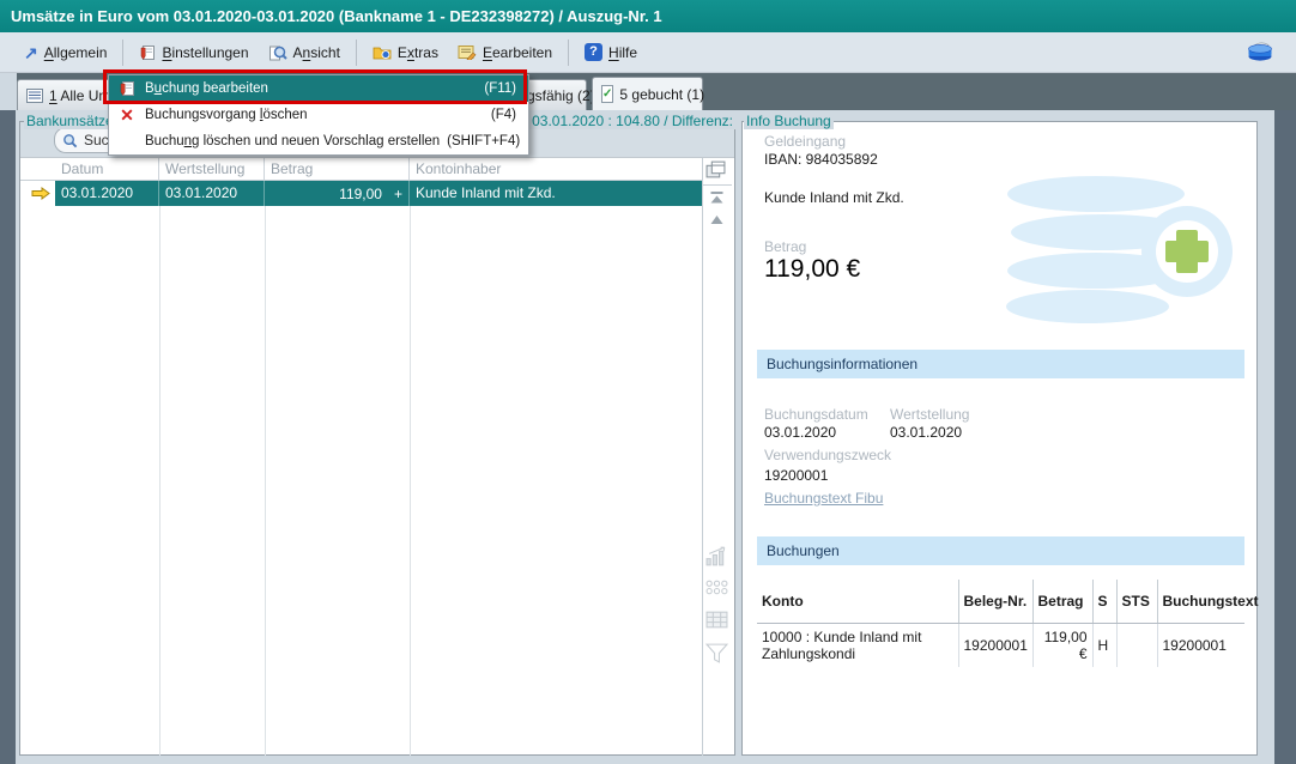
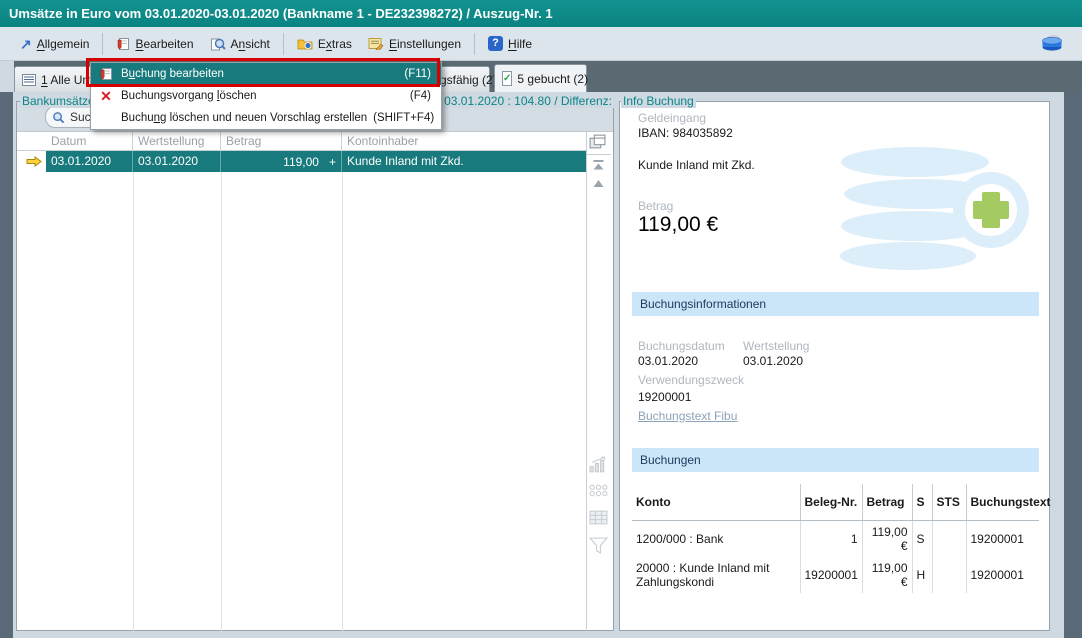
  Umsätze in Euro vom 03.01.2020-03.01.2020 (Bankname 1 - DE232398272) / Auszug-Nr. 1
  ↗
  Allgemein
- Binstellungen
+ Bearbeiten
  Ansicht
  Extras
- Eearbeiten
+ Einstellungen
  ?
  Hilfe
  1 Alle Um
  gsfähig (2
  ✓
- 5 gebucht (1)
+ 5 gebucht (2)
  Bankumsätz
  03.01.2020 : 104.80 / Differenz:
  Info Buchung
  Suc
  Datum
  Wertstellung
  Betrag
  Kontoinhaber
  03.01.2020
  03.01.2020
  119,00
  +
  Kunde Inland mit Zkd.
  Geldeingang
  IBAN: 984035892
  Kunde Inland mit Zkd.
  Betrag
  119,00 €
  Buchungsinformationen
  Buchungsdatum
  03.01.2020
  Wertstellung
  03.01.2020
  Verwendungszweck
  19200001
  Buchungstext Fibu
  Buchungen
  Konto	Beleg-Nr.	Betrag	S	STS	Buchungstext
+ 1200/000 : Bank	1	119,00 €	S		19200001
- 10000 : Kunde Inland mit Zahlungskondi	19200001	119,00 €	H		19200001
+ 20000 : Kunde Inland mit Zahlungskondi	19200001	119,00 €	H		19200001
  Buchung bearbeiten
  (F11)
  ✕
  Buchungsvorgang löschen
  (F4)
  Buchung löschen und neuen Vorschlag erstellen
  (SHIFT+F4)
